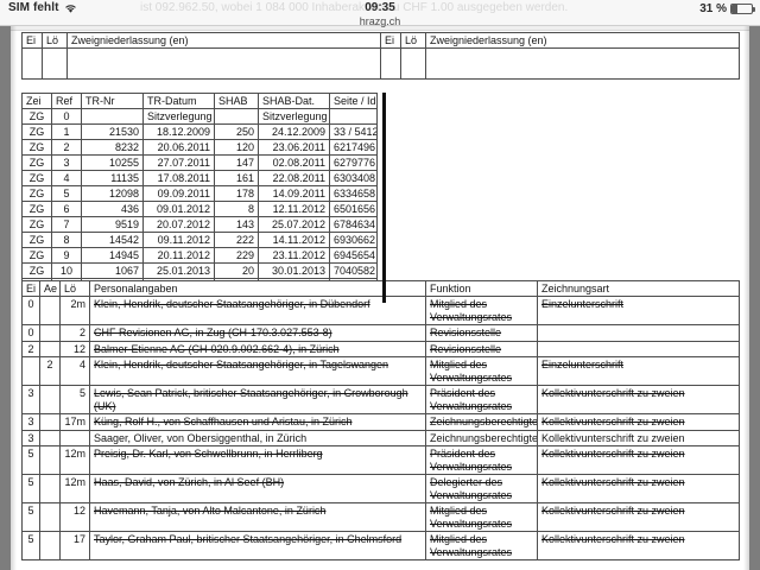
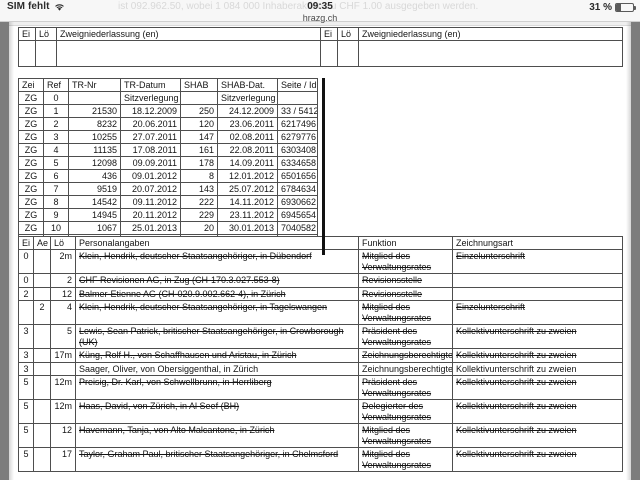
  SIM fehlt
  ist 092.962.50, wobei 1 084 000 Inhaberaktien zu CHF 1.00 ausgegeben werden.
  09:35
  hrazg.ch
  31 %
  Ei	Lö	Zweigniederlassung (en)	Ei	Lö	Zweigniederlassung (en)
  Zei	Ref	TR-Nr	TR-Datum	SHAB	SHAB-Dat.	Seite / Id
  ZG	0		Sitzverlegung		Sitzverlegung
  ZG	1	21530	18.12.2009	250	24.12.2009	33 / 5412
  ZG	2	8232	20.06.2011	120	23.06.2011	6217496
  ZG	3	10255	27.07.2011	147	02.08.2011	6279776
  ZG	4	11135	17.08.2011	161	22.08.2011	6303408
  ZG	5	12098	09.09.2011	178	14.09.2011	6334658
- ZG	6	436	09.01.2012	8	12.11.2012	6501656
+ ZG	6	436	09.01.2012	8	12.01.2012	6501656
  ZG	7	9519	20.07.2012	143	25.07.2012	6784634
  ZG	8	14542	09.11.2012	222	14.11.2012	6930662
  ZG	9	14945	20.11.2012	229	23.11.2012	6945654
  ZG	10	1067	25.01.2013	20	30.01.2013	7040582
  Ei	Ae	Lö	Personalangaben	Funktion	Zeichnungsart
  0		2m	Klein, Hendrik, deutscher Staatsangehöriger, in Dübendorf	Mitglied des Verwaltungsrates	Einzelunterschrift
  0		2	CHF Revisionen AG, in Zug (CH-170.3.027.553-8)	Revisionsstelle
  2		12	Balmer-Etienne AG (CH-020.9.002.662-4), in Zürich	Revisionsstelle
  	2	4	Klein, Hendrik, deutscher Staatsangehöriger, in Tagelswangen	Mitglied des Verwaltungsrates	Einzelunterschrift
  3		5	Lewis, Sean Patrick, britischer Staatsangehöriger, in Crowborough (UK)	Präsident des Verwaltungsrates	Kollektivunterschrift zu zweien
  3		17m	Küng, Rolf H., von Schaffhausen und Aristau, in Zürich	Zeichnungsberechtigte	Kollektivunterschrift zu zweien
  3			Saager, Oliver, von Obersiggenthal, in Zürich	Zeichnungsberechtigte	Kollektivunterschrift zu zweien
  5		12m	Preisig, Dr. Karl, von Schwellbrunn, in Herrliberg	Präsident des Verwaltungsrates	Kollektivunterschrift zu zweien
  5		12m	Haas, David, von Zürich, in Al Seef (BH)	Delegierter des Verwaltungsrates	Kollektivunterschrift zu zweien
  5		12	Havemann, Tanja, von Alto Malcantone, in Zürich	Mitglied des Verwaltungsrates	Kollektivunterschrift zu zweien
  5		17	Taylor, Graham Paul, britischer Staatsangehöriger, in Chelmsford	Mitglied des Verwaltungsrates	Kollektivunterschrift zu zweien
